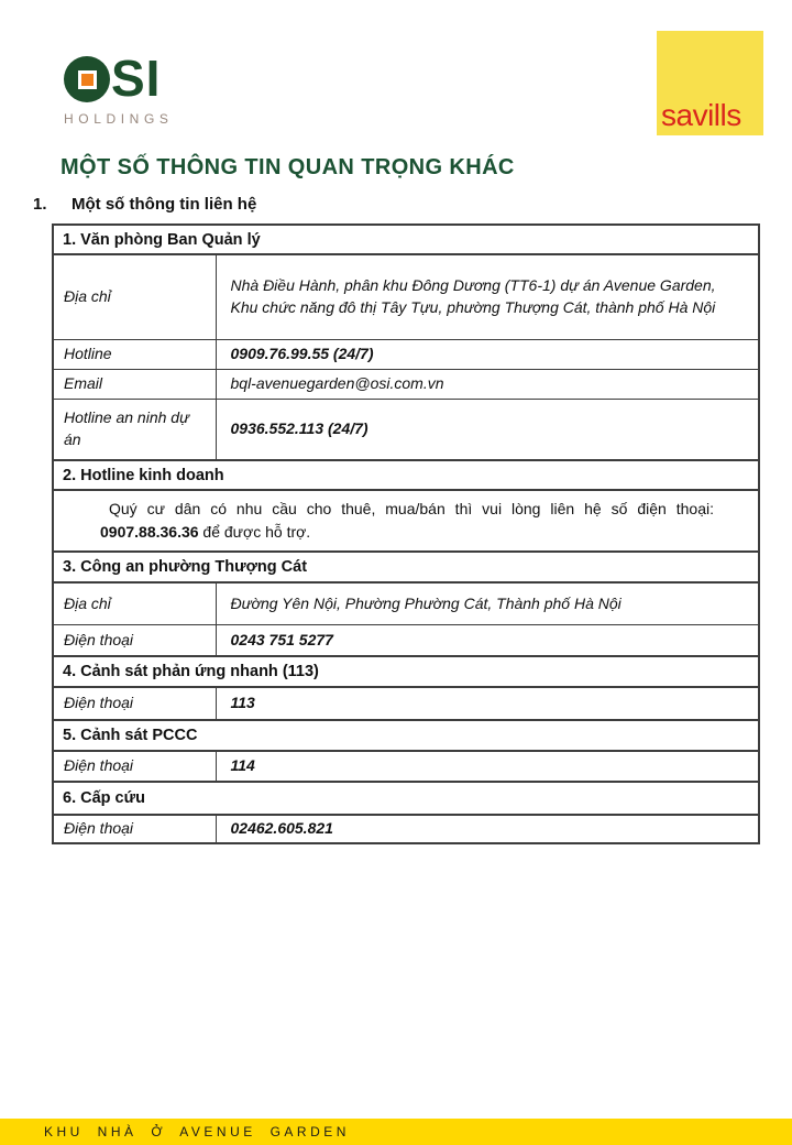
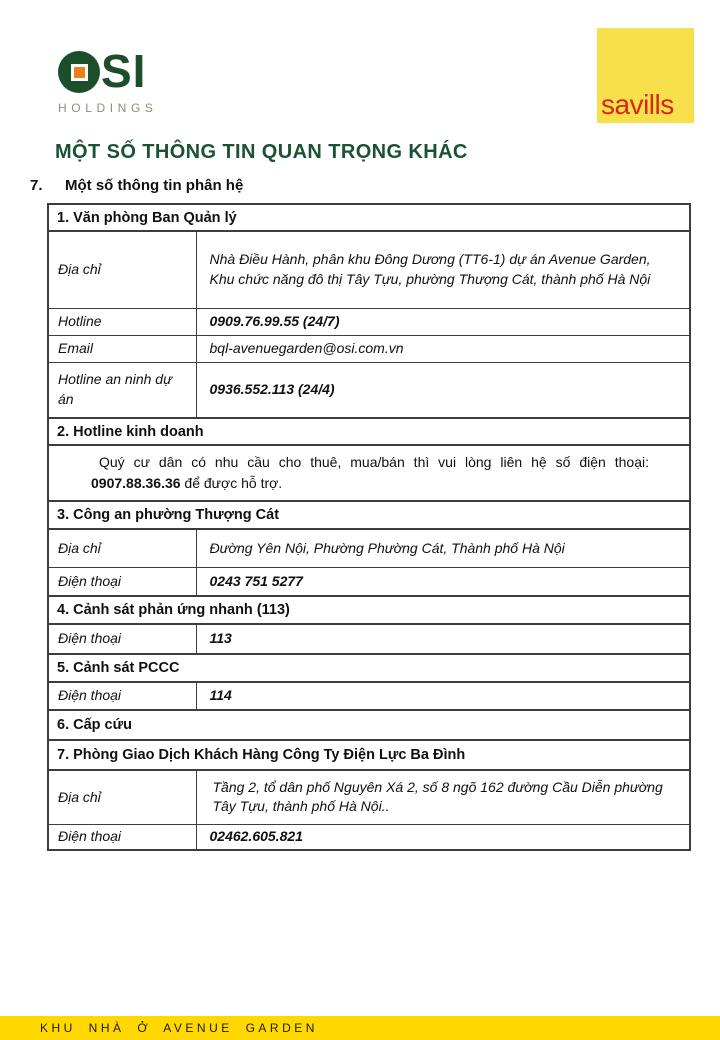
  SI
  HOLDINGS
  savills
  MỘT SỐ THÔNG TIN QUAN TRỌNG KHÁC
- 1.
+ 7.
- Một số thông tin liên hệ
+ Một số thông tin phân hệ
  1. Văn phòng Ban Quản lý
  Địa chỉ	Nhà Điều Hành, phân khu Đông Dương (TT6-1) dự án Avenue Garden, Khu chức năng đô thị Tây Tựu, phường Thượng Cát, thành phố Hà Nội
  Hotline	0909.76.99.55 (24/7)
  Email	bql-avenuegarden@osi.com.vn
- Hotline an ninh dự án	0936.552.113 (24/7)
+ Hotline an ninh dự án	0936.552.113 (24/4)
  2. Hotline kinh doanh
  Quý cư dân có nhu cầu cho thuê, mua/bán thì vui lòng liên hệ số điện thoại: 0907.88.36.36 để được hỗ trợ.
  3. Công an phường Thượng Cát
  Địa chỉ	Đường Yên Nội, Phường Phường Cát, Thành phố Hà Nội
  Điện thoại	0243 751 5277
  4. Cảnh sát phản ứng nhanh (113)
  Điện thoại	113
  5. Cảnh sát PCCC
  Điện thoại	114
  6. Cấp cứu
+ 7. Phòng Giao Dịch Khách Hàng Công Ty Điện Lực Ba Đình
+ Địa chỉ	Tầng 2, tổ dân phố Nguyên Xá 2, số 8 ngõ 162 đường Cầu Diễn phường Tây Tựu, thành phố Hà Nội..
  Điện thoại	02462.605.821
  KHU NHÀ Ở AVENUE GARDEN
